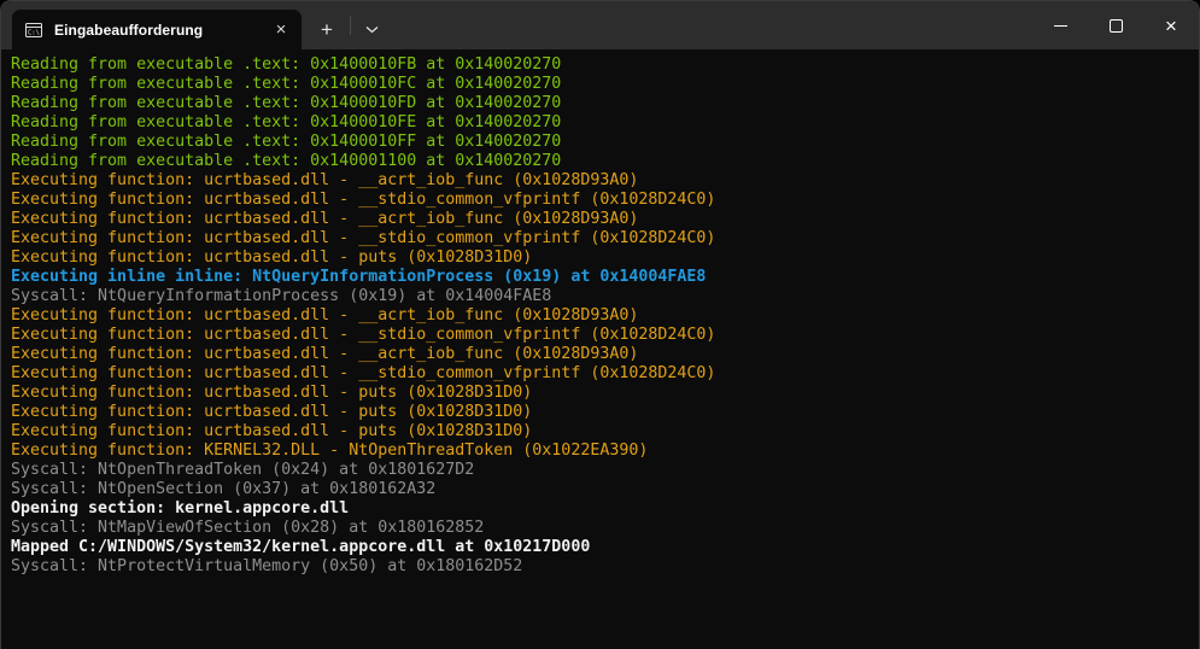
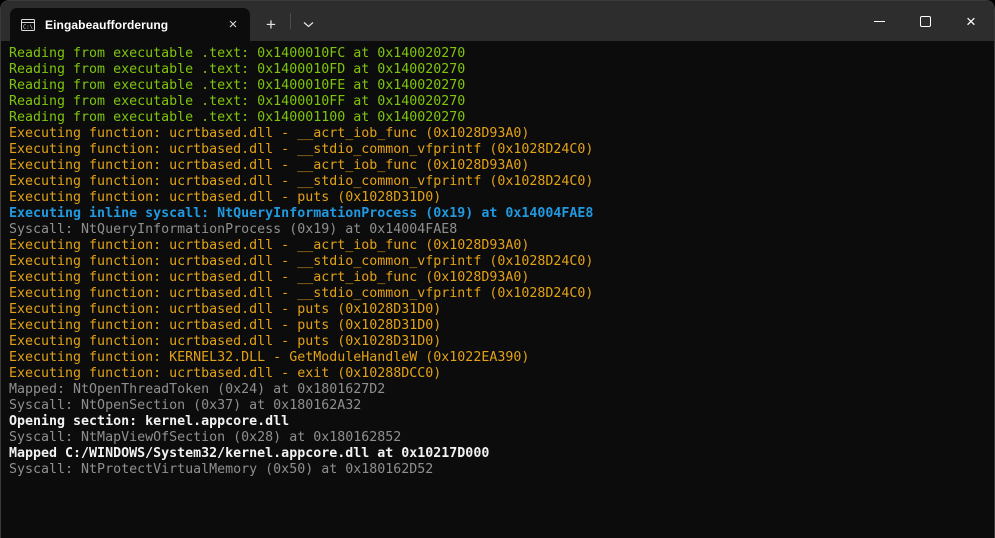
  Eingabeaufforderung
  ×
  +
  ×
- Reading from executable .text: 0x1400010FB at 0x140020270
  Reading from executable .text: 0x1400010FC at 0x140020270
  Reading from executable .text: 0x1400010FD at 0x140020270
  Reading from executable .text: 0x1400010FE at 0x140020270
  Reading from executable .text: 0x1400010FF at 0x140020270
  Reading from executable .text: 0x140001100 at 0x140020270
  Executing function: ucrtbased.dll - __acrt_iob_func (0x1028D93A0)
  Executing function: ucrtbased.dll - __stdio_common_vfprintf (0x1028D24C0)
  Executing function: ucrtbased.dll - __acrt_iob_func (0x1028D93A0)
  Executing function: ucrtbased.dll - __stdio_common_vfprintf (0x1028D24C0)
  Executing function: ucrtbased.dll - puts (0x1028D31D0)
- Executing inline inline: NtQueryInformationProcess (0x19) at 0x14004FAE8
+ Executing inline syscall: NtQueryInformationProcess (0x19) at 0x14004FAE8
  Syscall: NtQueryInformationProcess (0x19) at 0x14004FAE8
  Executing function: ucrtbased.dll - __acrt_iob_func (0x1028D93A0)
  Executing function: ucrtbased.dll - __stdio_common_vfprintf (0x1028D24C0)
  Executing function: ucrtbased.dll - __acrt_iob_func (0x1028D93A0)
  Executing function: ucrtbased.dll - __stdio_common_vfprintf (0x1028D24C0)
  Executing function: ucrtbased.dll - puts (0x1028D31D0)
  Executing function: ucrtbased.dll - puts (0x1028D31D0)
  Executing function: ucrtbased.dll - puts (0x1028D31D0)
- Executing function: KERNEL32.DLL - NtOpenThreadToken (0x1022EA390)
+ Executing function: KERNEL32.DLL - GetModuleHandleW (0x1022EA390)
+ Executing function: ucrtbased.dll - exit (0x10288DCC0)
- Syscall: NtOpenThreadToken (0x24) at 0x1801627D2
+ Mapped: NtOpenThreadToken (0x24) at 0x1801627D2
  Syscall: NtOpenSection (0x37) at 0x180162A32
  Opening section: kernel.appcore.dll
  Syscall: NtMapViewOfSection (0x28) at 0x180162852
  Mapped C:/WINDOWS/System32/kernel.appcore.dll at 0x10217D000
  Syscall: NtProtectVirtualMemory (0x50) at 0x180162D52
